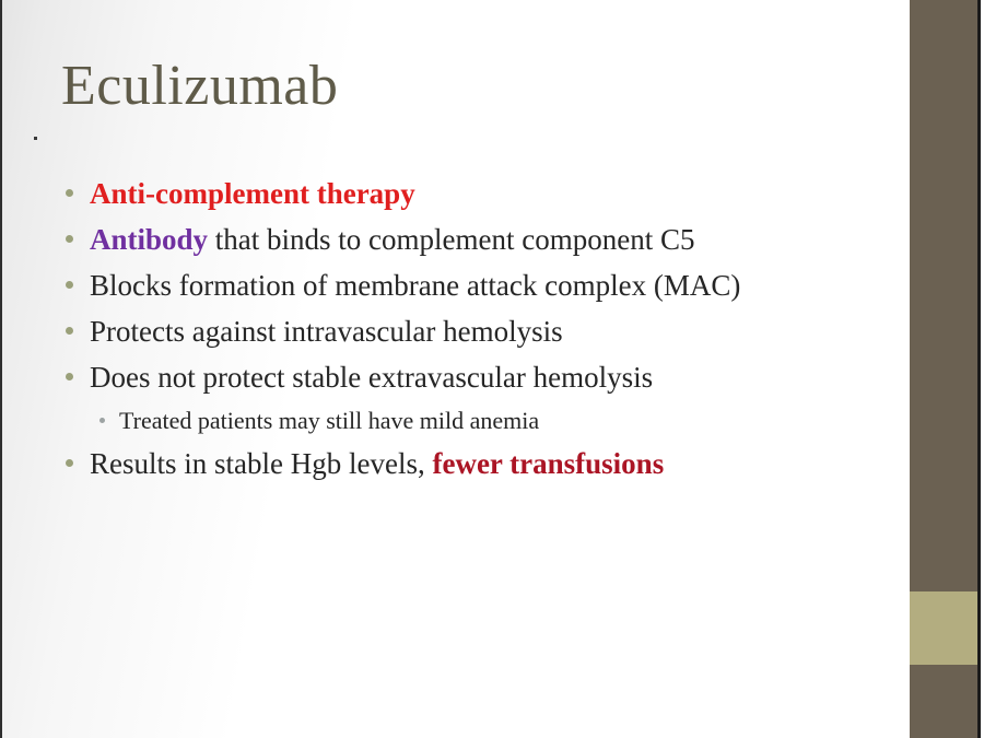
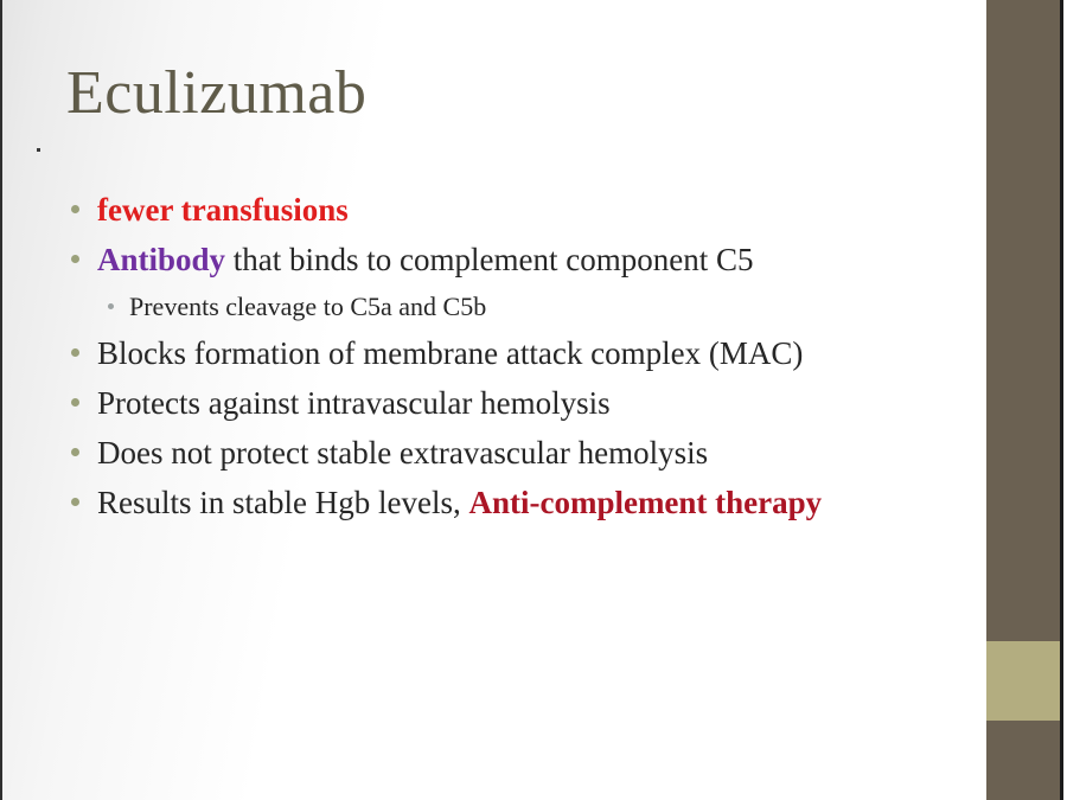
  Eculizumab
- Anti-complement therapy
+ fewer transfusions
  Antibody that binds to complement component C5
+ Prevents cleavage to C5a and C5b
  Blocks formation of membrane attack complex (MAC)
  Protects against intravascular hemolysis
  Does not protect stable extravascular hemolysis
- Treated patients may still have mild anemia
- Results in stable Hgb levels, fewer transfusions
+ Results in stable Hgb levels, Anti-complement therapy
